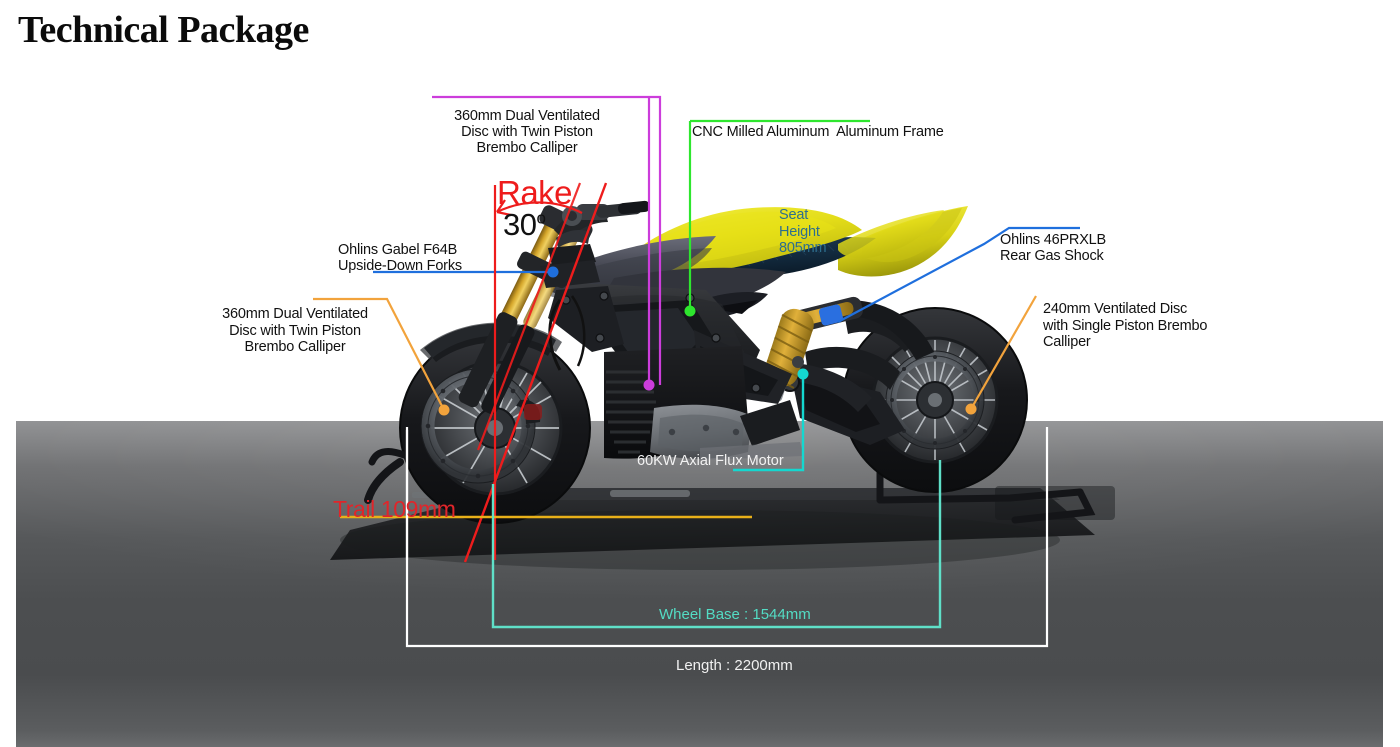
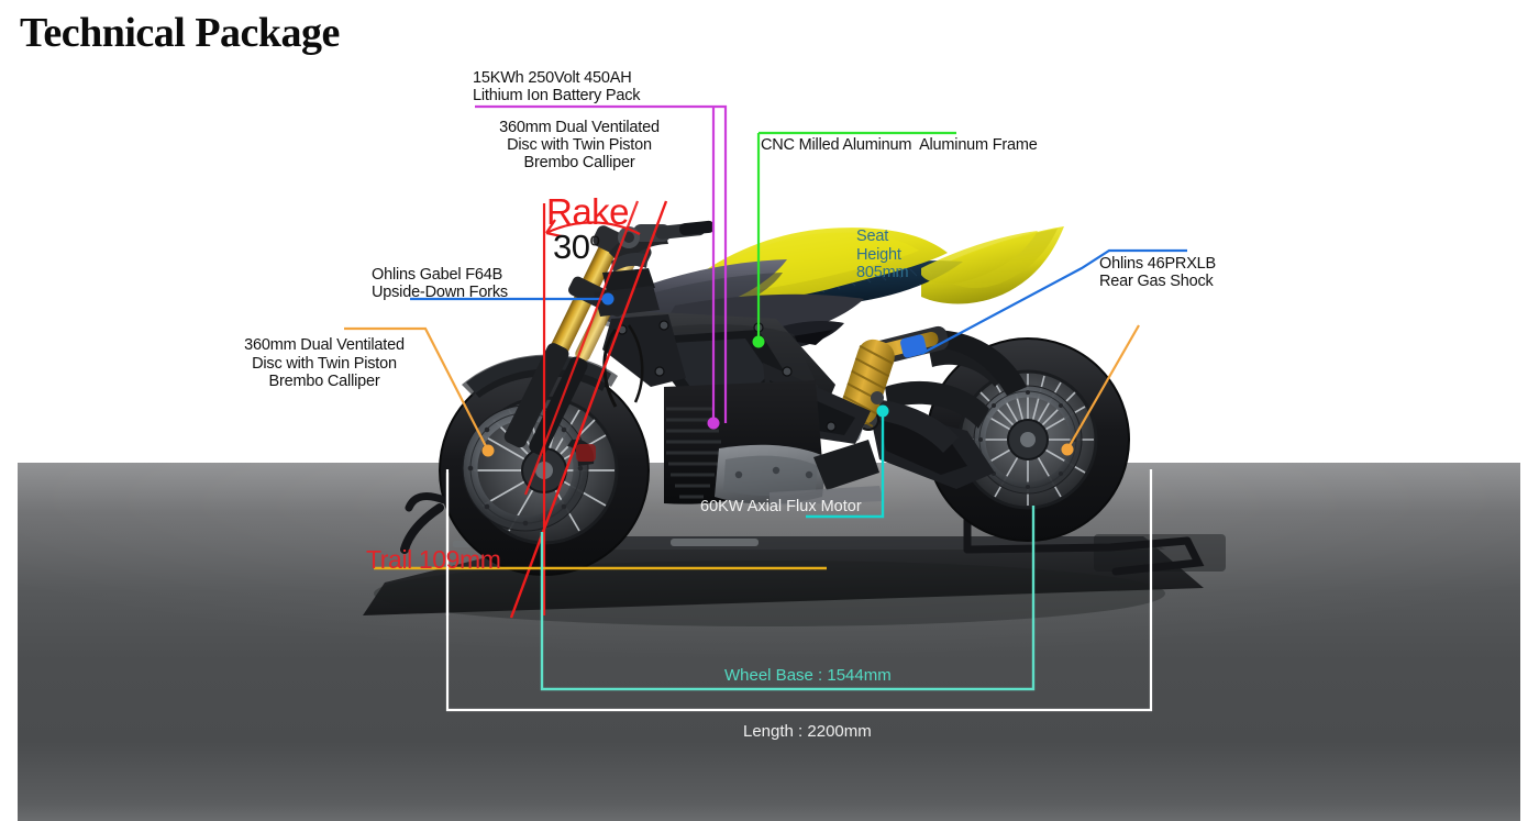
  Technical Package
+ 15KWh 250Volt 450AH
+ Lithium Ion Battery Pack
  360mm Dual Ventilated
  Disc with Twin Piston
  Brembo Calliper
  CNC Milled Aluminum Aluminum Frame
  Ohlins Gabel F64B
  Upside-Down Forks
  Seat
  Height
  805mm
  Ohlins 46PRXLB
  Rear Gas Shock
- 240mm Ventilated Disc
- with Single Piston Brembo
- Calliper
  360mm Dual Ventilated
  Disc with Twin Piston
  Brembo Calliper
  Rake
  30o
  60KW Axial Flux Motor
  Trail 109mm
  Wheel Base : 1544mm
  Length : 2200mm
